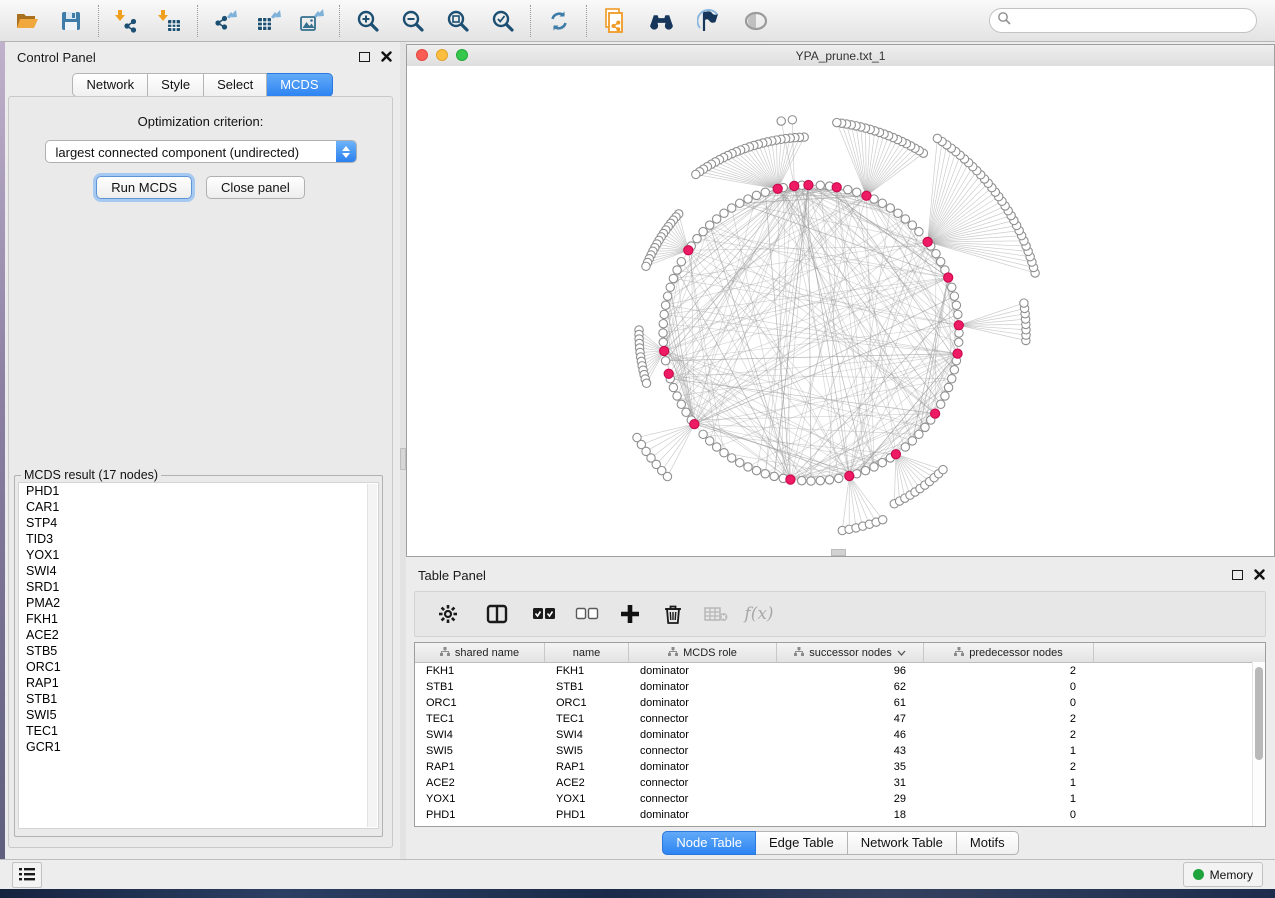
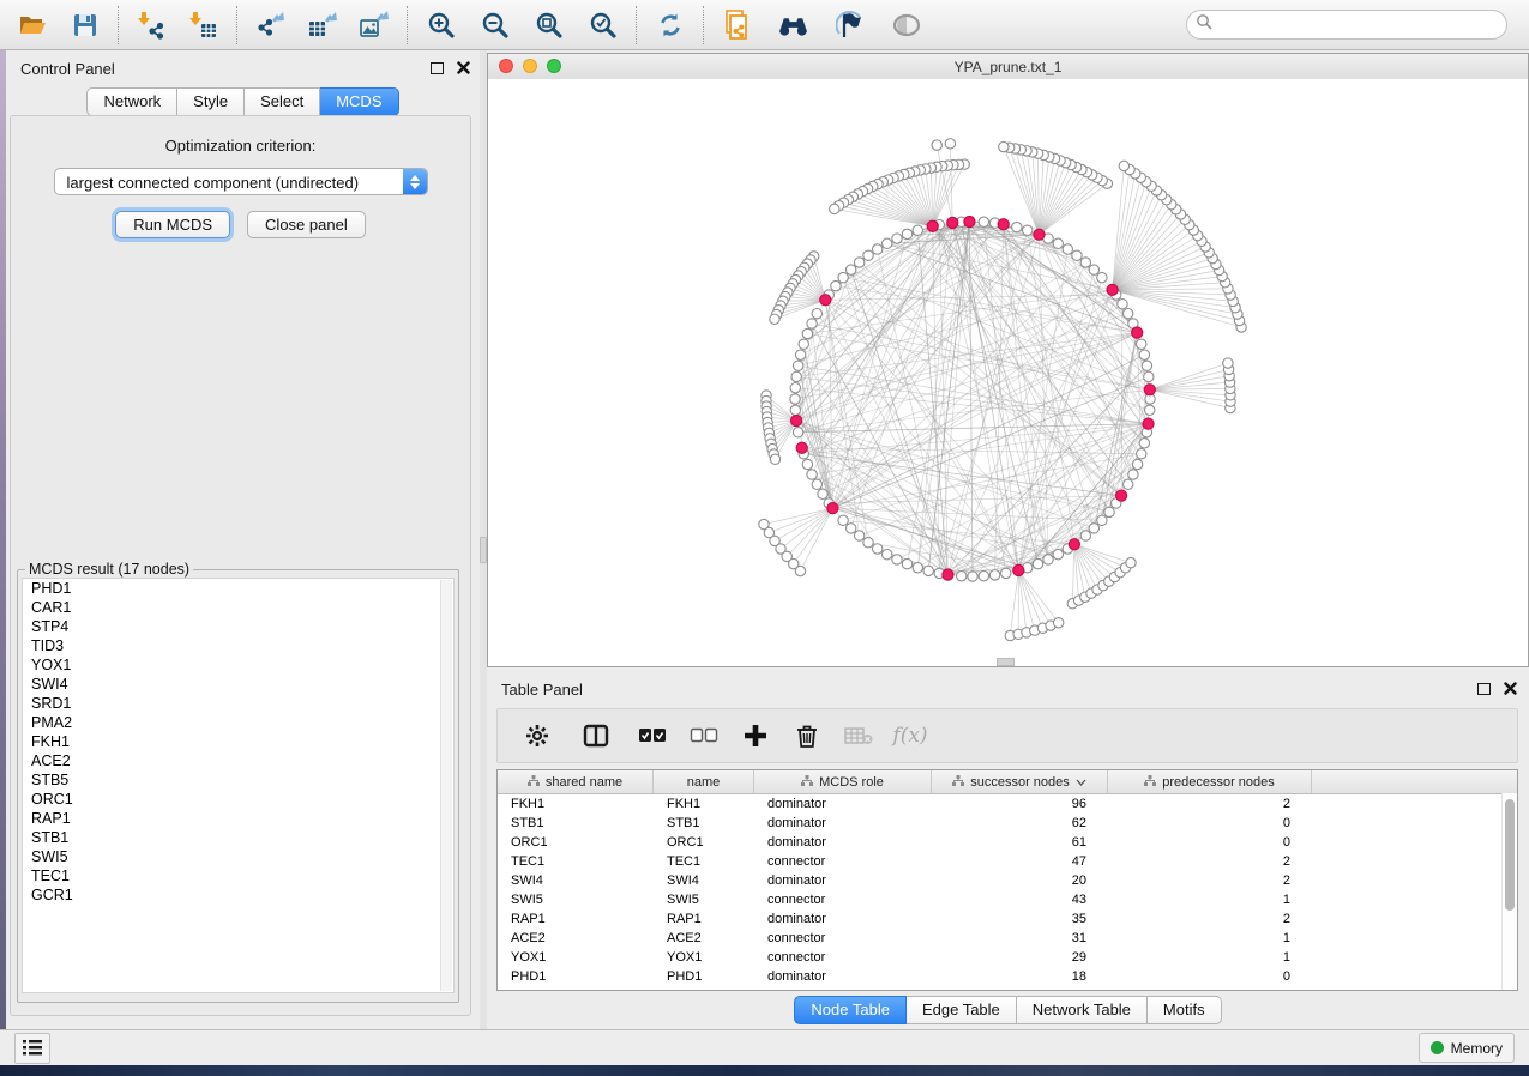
  Control Panel
  Network
  Style
  Select
  MCDS
  Optimization criterion:
  largest connected component (undirected)
  Run MCDS
  Close panel
  MCDS result (17 nodes)
  PHD1
  CAR1
  STP4
  TID3
  YOX1
  SWI4
  SRD1
  PMA2
  FKH1
  ACE2
  STB5
  ORC1
  RAP1
  STB1
  SWI5
  TEC1
  GCR1
  YPA_prune.txt_1
  Table Panel
  f(x)
  shared name
  name
  MCDS role
  successor nodes
  predecessor nodes
  FKH1
  FKH1
  dominator
  96
  2
  STB1
  STB1
  dominator
  62
  0
  ORC1
  ORC1
  dominator
  61
  0
  TEC1
  TEC1
  connector
  47
  2
  SWI4
  SWI4
  dominator
- 46
+ 20
  2
  SWI5
  SWI5
  connector
  43
  1
  RAP1
  RAP1
  dominator
  35
  2
  ACE2
  ACE2
  connector
  31
  1
  YOX1
  YOX1
  connector
  29
  1
  PHD1
  PHD1
  dominator
  18
  0
  Node Table
  Edge Table
  Network Table
  Motifs
  Memory
